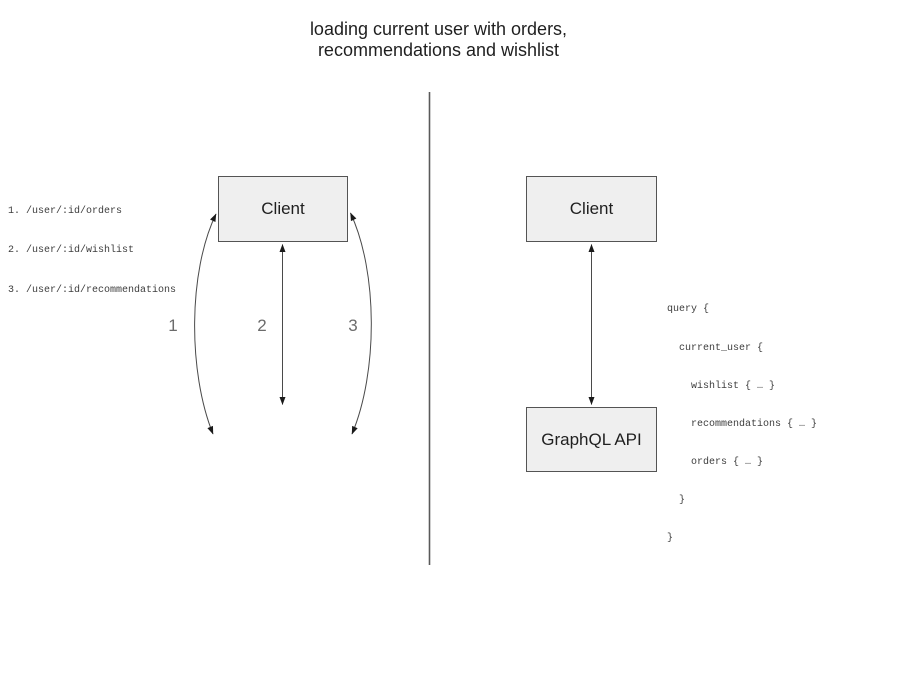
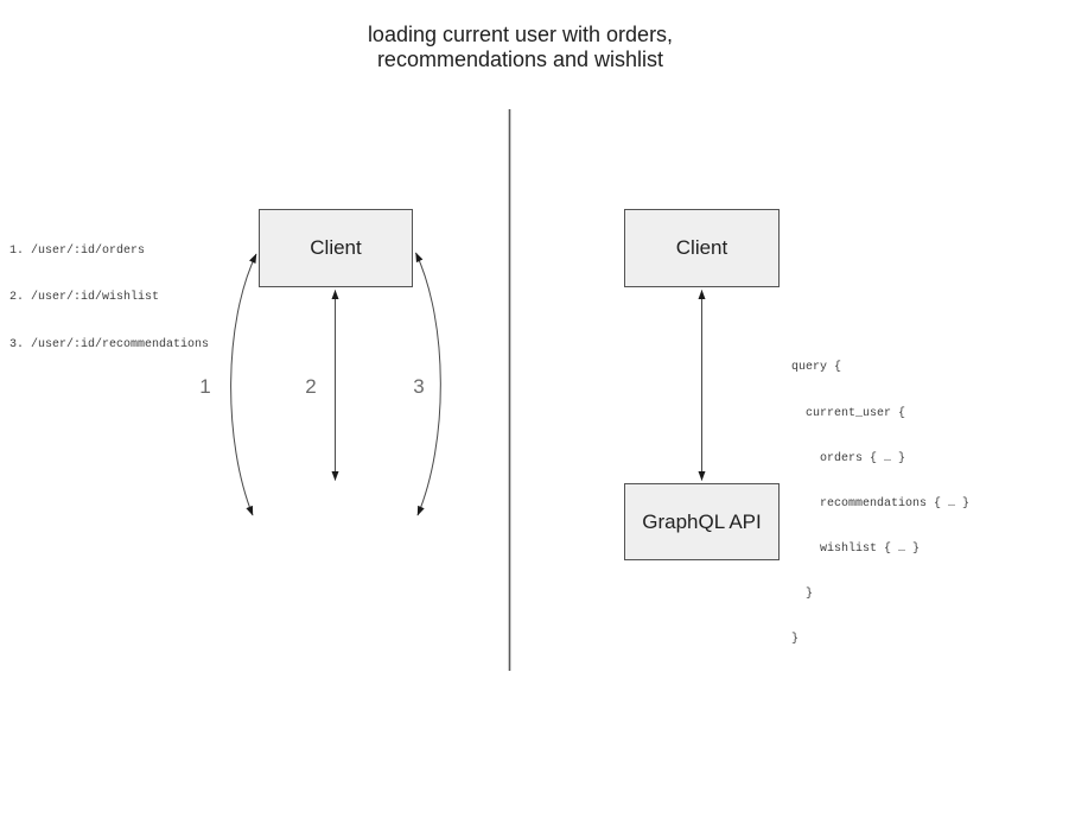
  loading current user with orders,
  recommendations and wishlist
  1. /user/:id/orders
  2. /user/:id/wishlist
  3. /user/:id/recommendations
  Client
  1
  2
  3
  Client
  GraphQL API
  query {
  current_user {
- wishlist { … }
+ orders { … }
  recommendations { … }
- orders { … }
+ wishlist { … }
  }
  }
